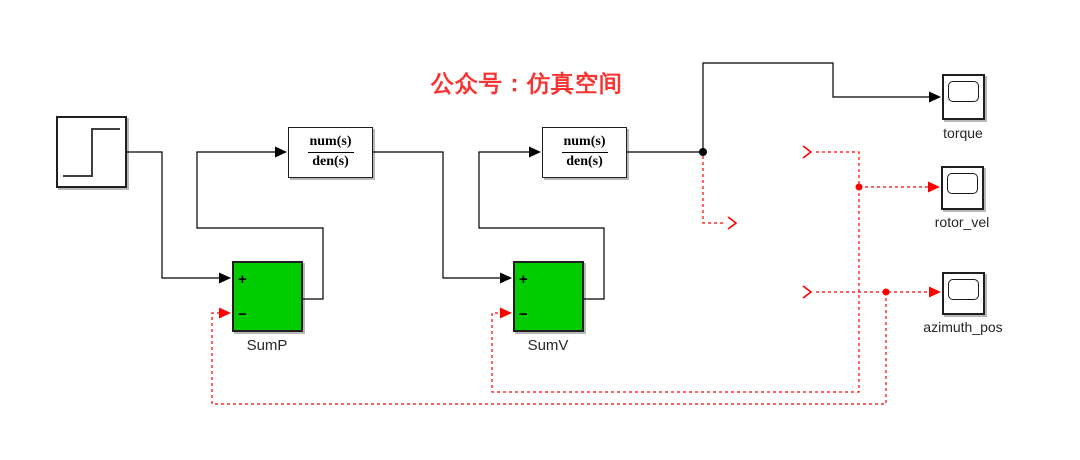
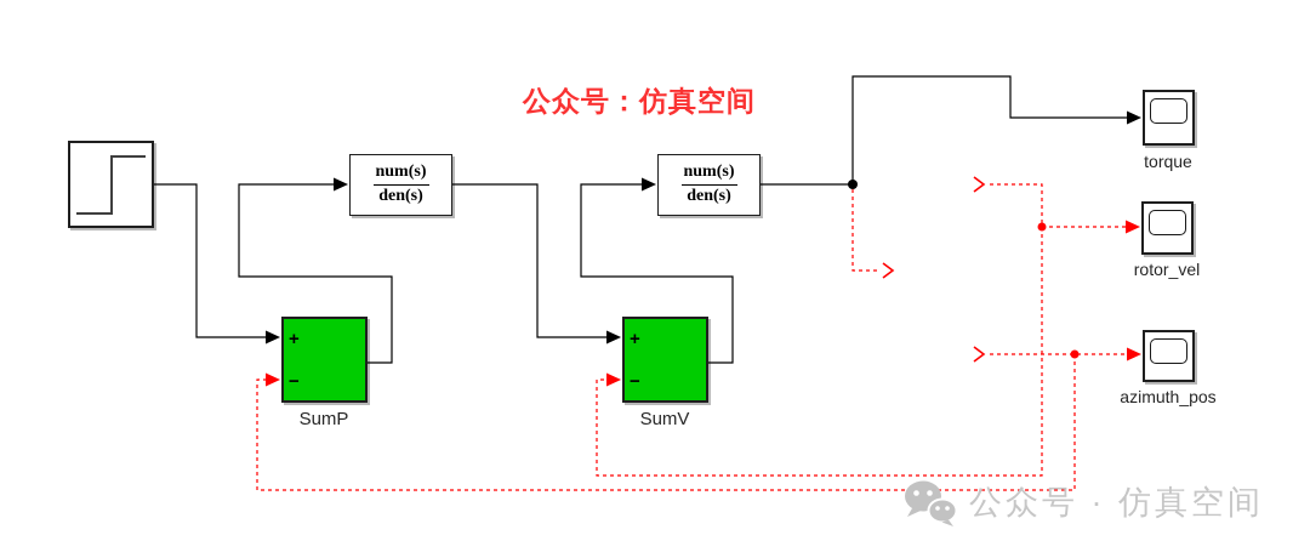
  num(s)
  den(s)
  num(s)
  den(s)
  +
  −
  SumP
  +
  −
  SumV
  torque
  rotor_vel
  azimuth_pos
  公众号：仿真空间
+ 公众号 · 仿真空间
